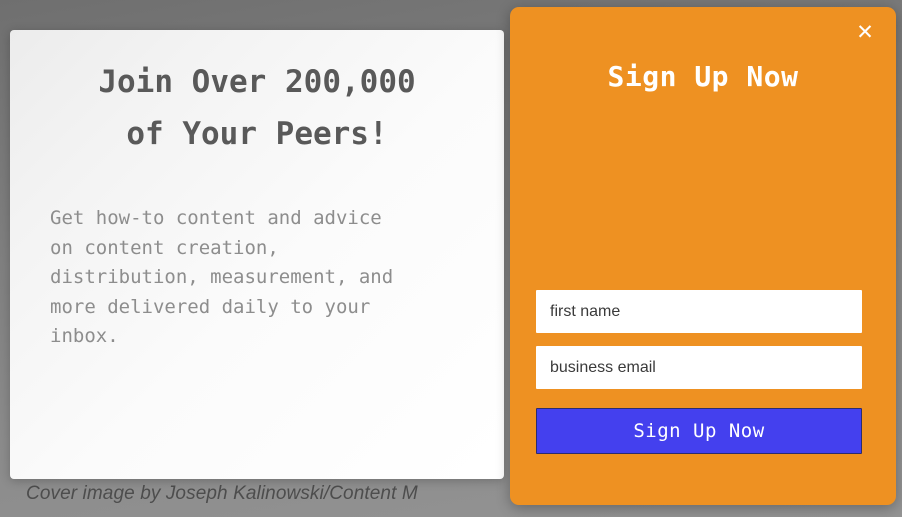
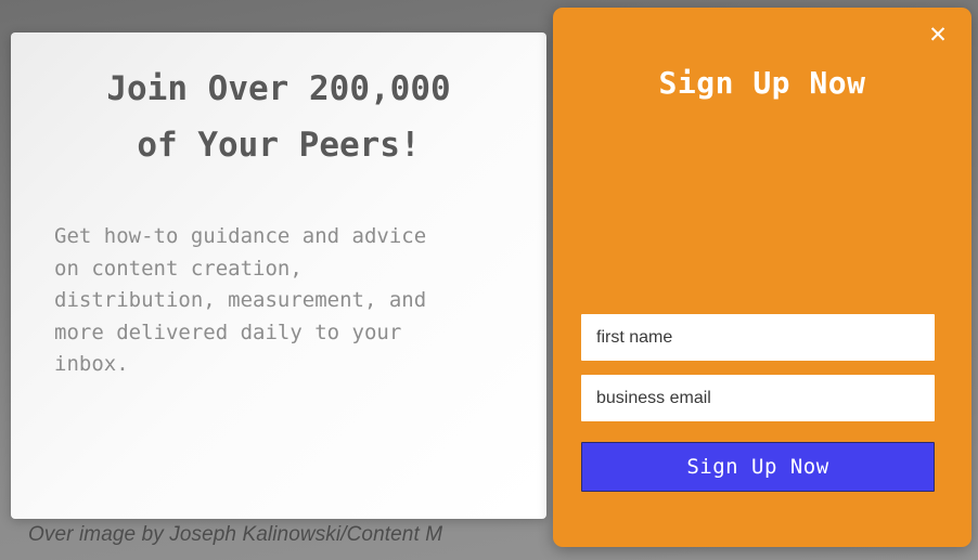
- Cover image by Joseph Kalinowski/Content M
+ Over image by Joseph Kalinowski/Content M
  Join Over 200,000
  of Your Peers!
- Get how-to content and advice
+ Get how-to guidance and advice
  on content creation,
  distribution, measurement, and
  more delivered daily to your
  inbox.
  ✕
  Sign Up Now
  first name
  business email
  Sign Up Now
